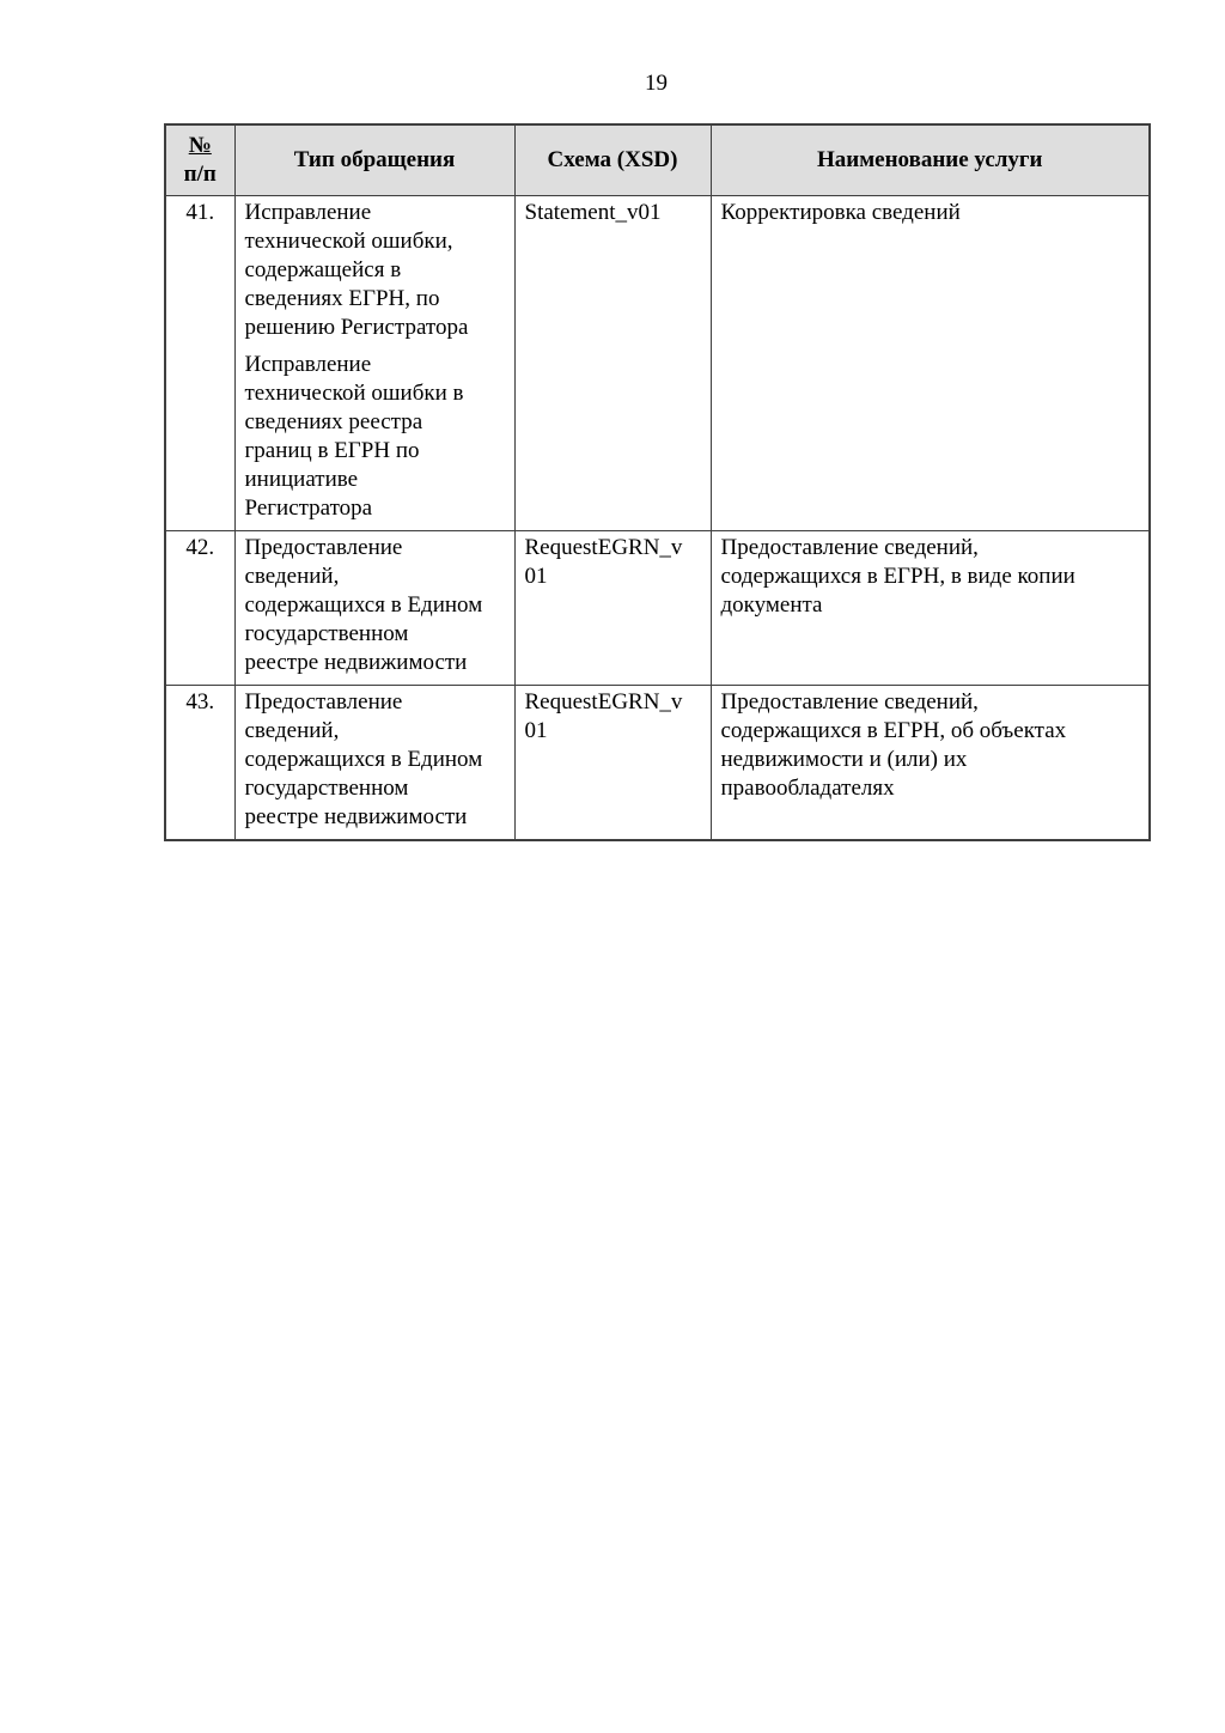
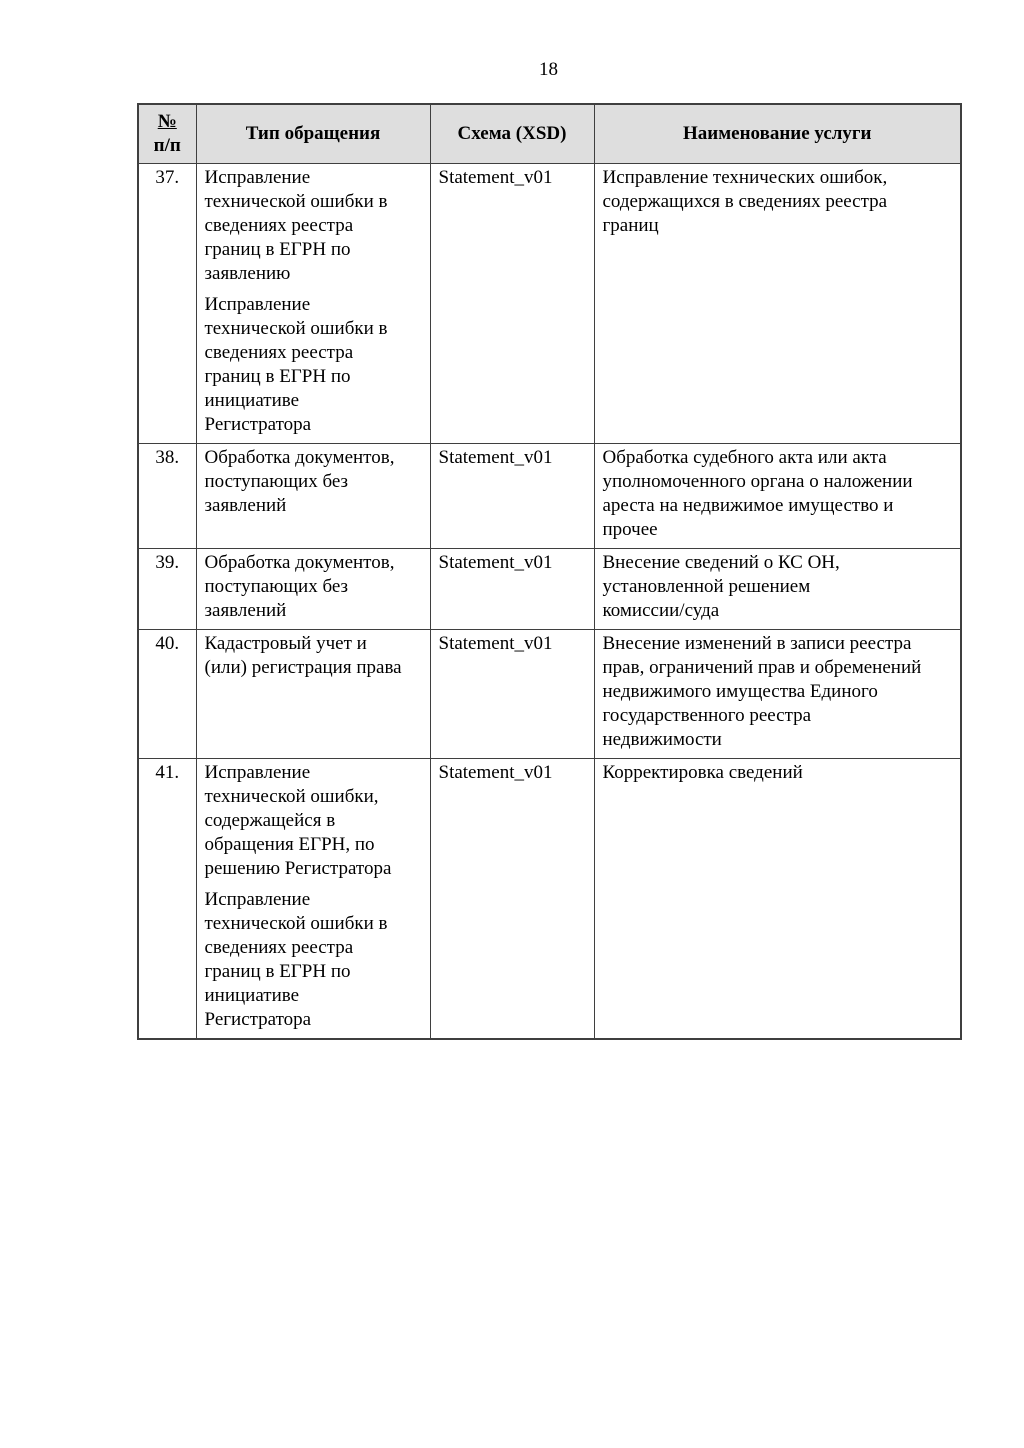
- 19
+ 18
  № п/п	Тип обращения	Схема (XSD)	Наименование услуги
+ 37.	Исправление технической ошибки в сведениях реестра границ в ЕГРН по заявлениюИсправление технической ошибки в сведениях реестра границ в ЕГРН по инициативе Регистратора	Statement_v01	Исправление технических ошибок, содержащихся в сведениях реестра границ
+ 38.	Обработка документов, поступающих без заявлений	Statement_v01	Обработка судебного акта или акта уполномоченного органа о наложении ареста на недвижимое имущество и прочее
+ 39.	Обработка документов, поступающих без заявлений	Statement_v01	Внесение сведений о КС ОН, установленной решением комиссии/суда
+ 40.	Кадастровый учет и (или) регистрация права	Statement_v01	Внесение изменений в записи реестра прав, ограничений прав и обременений недвижимого имущества Единого государственного реестра недвижимости
- 41.	Исправление технической ошибки, содержащейся в сведениях ЕГРН, по решению РегистратораИсправление технической ошибки в сведениях реестра границ в ЕГРН по инициативе Регистратора	Statement_v01	Корректировка сведений
+ 41.	Исправление технической ошибки, содержащейся в обращения ЕГРН, по решению РегистратораИсправление технической ошибки в сведениях реестра границ в ЕГРН по инициативе Регистратора	Statement_v01	Корректировка сведений
- 42.	Предоставление сведений, содержащихся в Едином государственном реестре недвижимости	RequestEGRN_v 01	Предоставление сведений, содержащихся в ЕГРН, в виде копии документа
- 43.	Предоставление сведений, содержащихся в Едином государственном реестре недвижимости	RequestEGRN_v 01	Предоставление сведений, содержащихся в ЕГРН, об объектах недвижимости и (или) их правообладателях
